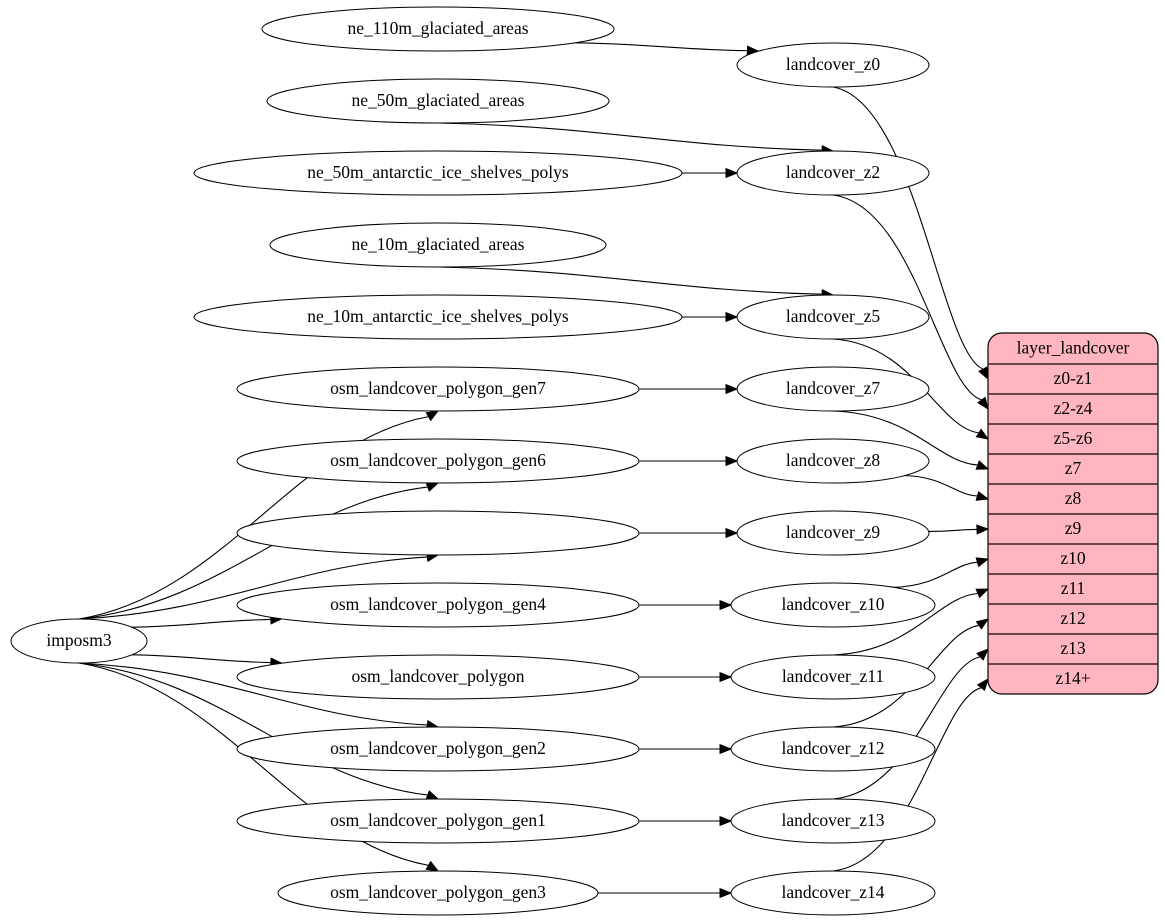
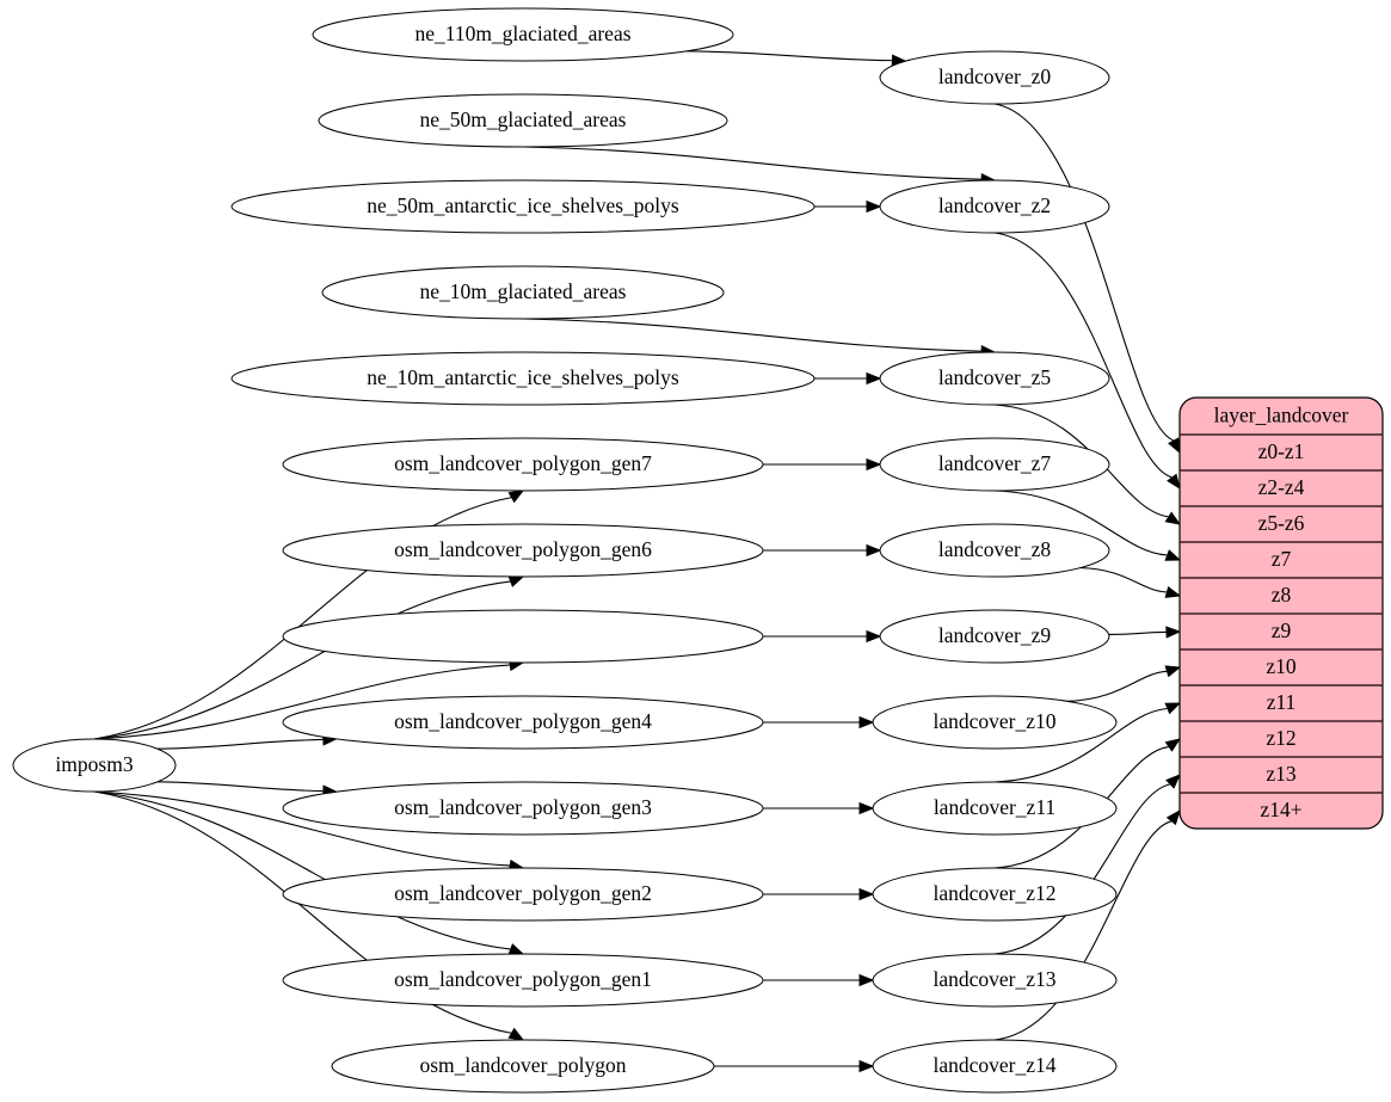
  layer_landcover
  z0-z1
  z2-z4
  z5-z6
  z7
  z8
  z9
  z10
  z11
  z12
  z13
  z14+
  imposm3
  ne_110m_glaciated_areas
  ne_50m_glaciated_areas
  ne_50m_antarctic_ice_shelves_polys
  ne_10m_glaciated_areas
  ne_10m_antarctic_ice_shelves_polys
  osm_landcover_polygon_gen7
  osm_landcover_polygon_gen6
  osm_landcover_polygon_gen4
- osm_landcover_polygon
+ osm_landcover_polygon_gen3
  osm_landcover_polygon_gen2
  osm_landcover_polygon_gen1
- osm_landcover_polygon_gen3
+ osm_landcover_polygon
  landcover_z0
  landcover_z2
  landcover_z5
  landcover_z7
  landcover_z8
  landcover_z9
  landcover_z10
  landcover_z11
  landcover_z12
  landcover_z13
  landcover_z14
